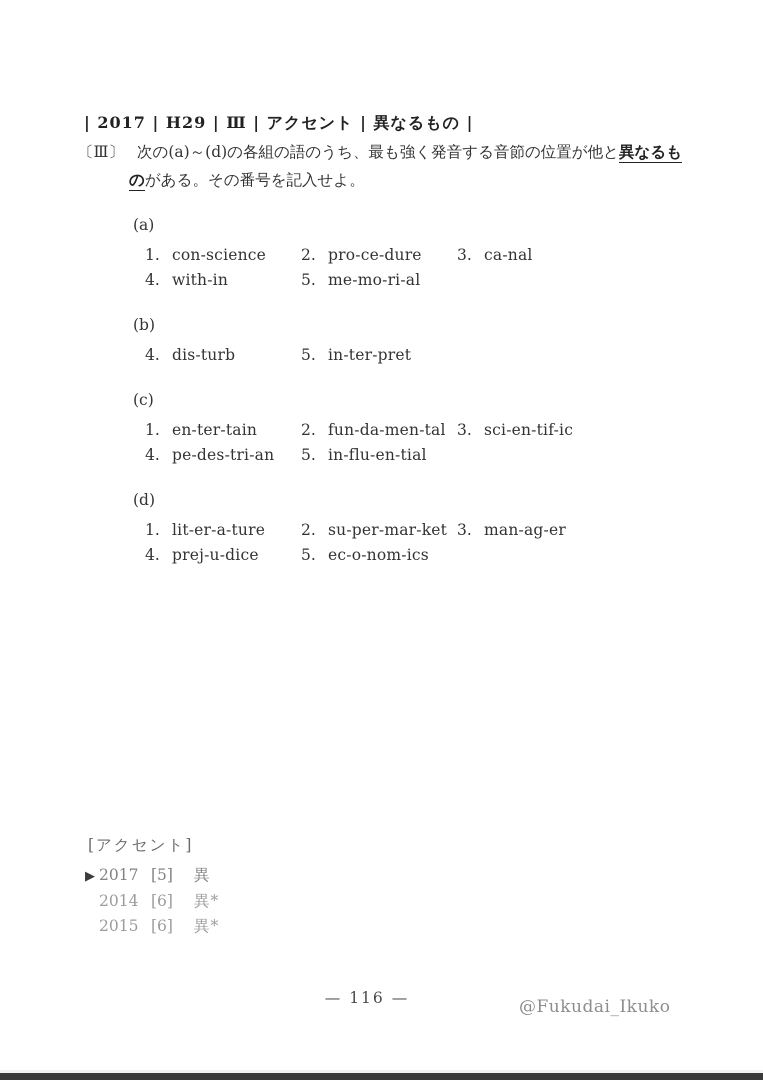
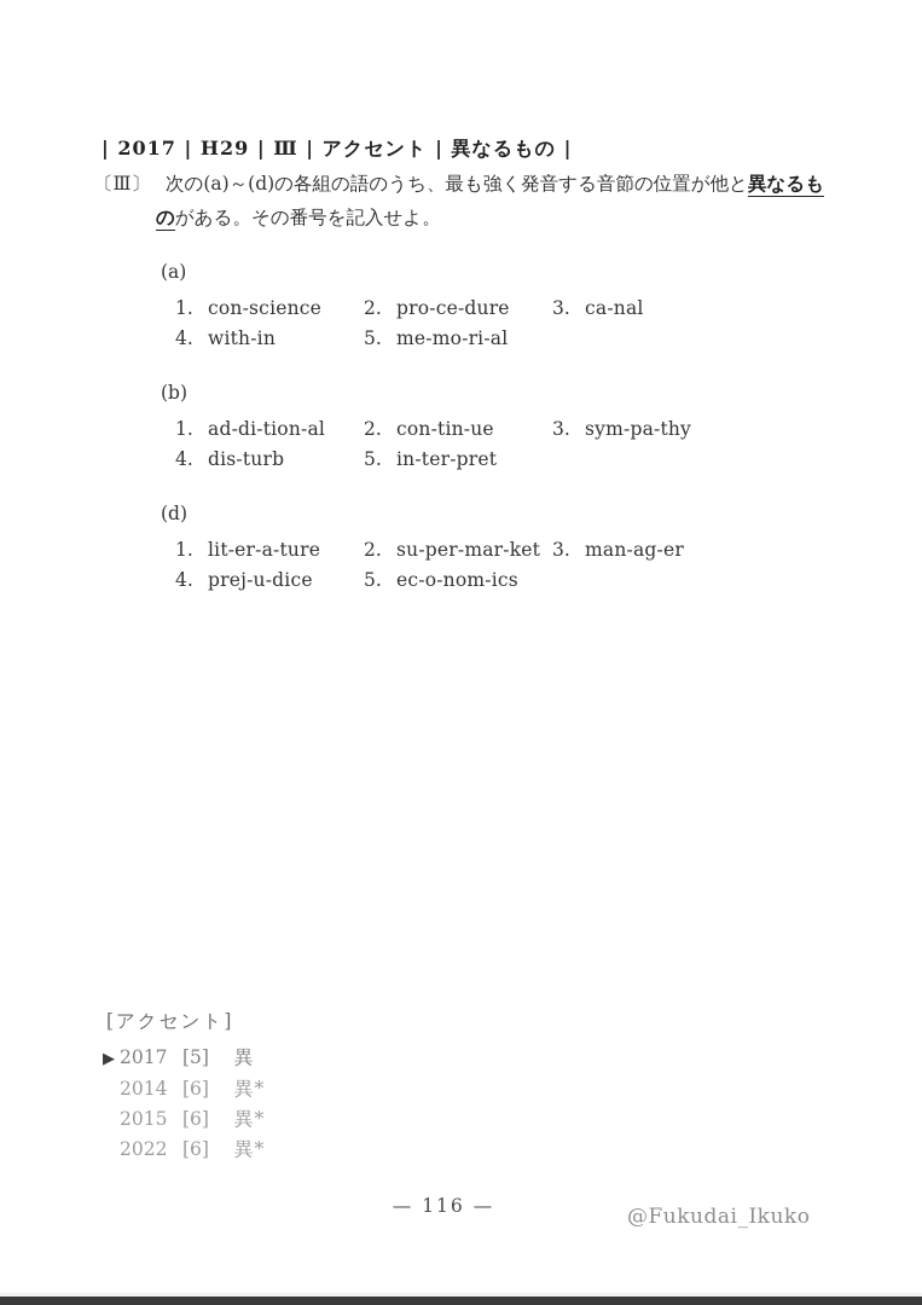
  | 2017 | H29 | Ⅲ | アクセント | 異なるもの |
  〔Ⅲ〕 次の(a)～(d)の各組の語のうち、最も強く発音する音節の位置が他と異なるも
  のがある。その番号を記入せよ。
  (a)
  1. con-science 2. pro-ce-dure 3. ca-nal
  4. with-in 5. me-mo-ri-al
  (b)
+ 1. ad-di-tion-al 2. con-tin-ue 3. sym-pa-thy
  4. dis-turb 5. in-ter-pret
- (c)
- 1. en-ter-tain 2. fun-da-men-tal 3. sci-en-tif-ic
- 4. pe-des-tri-an 5. in-flu-en-tial
  (d)
  1. lit-er-a-ture 2. su-per-mar-ket 3. man-ag-er
  4. prej-u-dice 5. ec-o-nom-ics
  [アクセント]
  ▶ 2017 [5] 異
  2014 [6] 異*
  2015 [6] 異*
+ 2022 [6] 異*
  — 116 —
  @Fukudai_Ikuko
